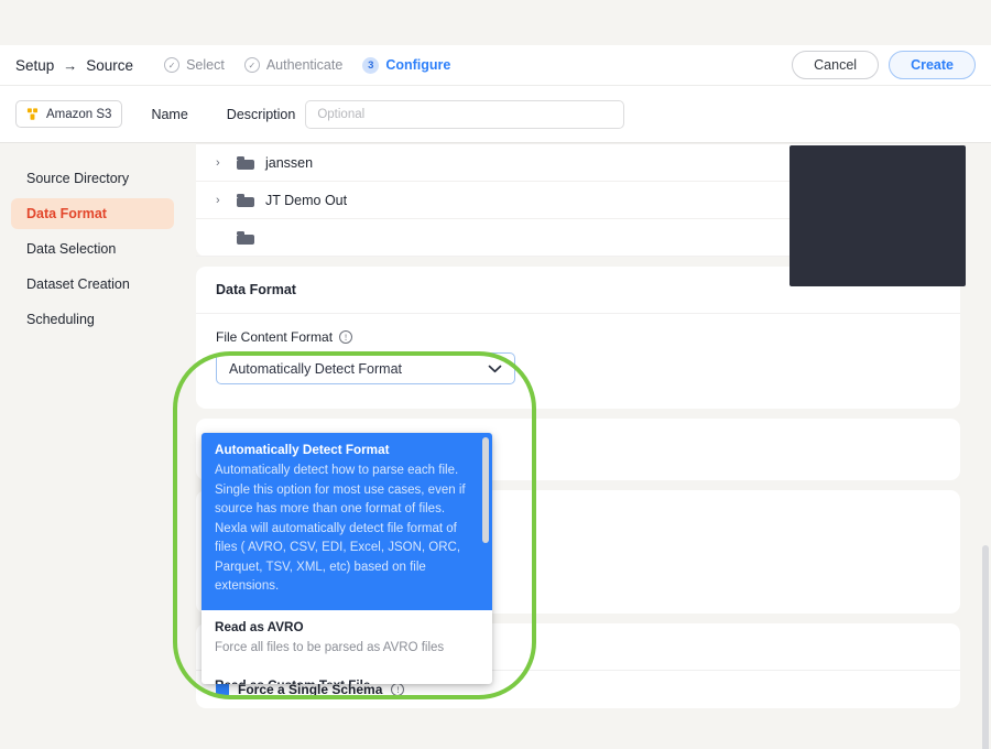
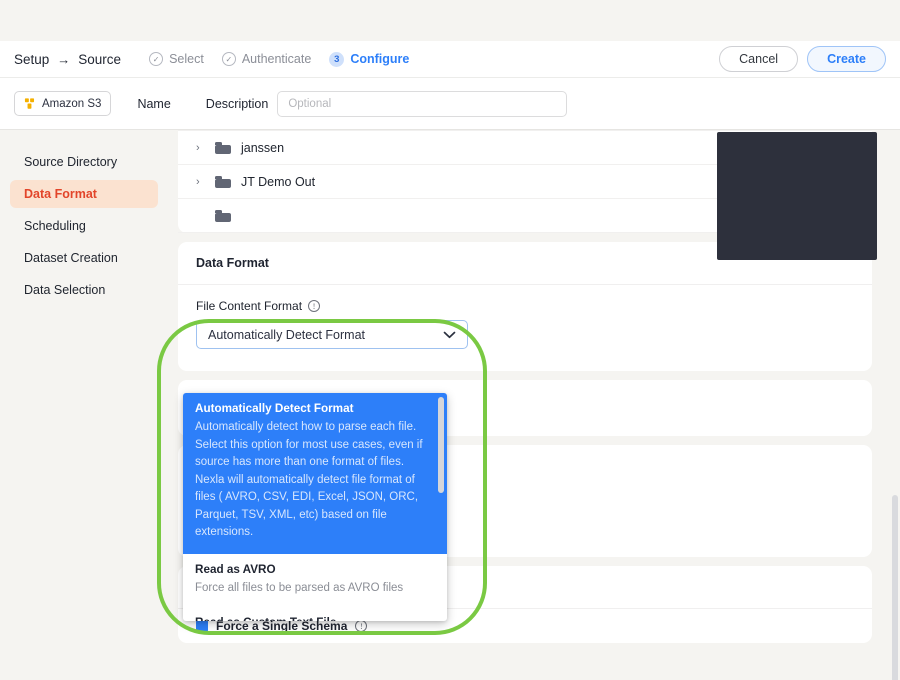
  Setup
  →
  Source
  ✓
  Select
  ✓
  Authenticate
  3
  Configure
  Cancel
  Create
  Amazon S3
  Name
  Description
  Optional
  Source Directory
  Data Format
- Data Selection
+ Scheduling
  Dataset Creation
- Scheduling
+ Data Selection
  ›
  janssen
  ›
  JT Demo Out
  Data Format
  File Content Format
  !
  Automatically Detect Format
  Force a Single Schema
  !
  Automatically Detect Format
- Automatically detect how to parse each file. Single this option for most use cases, even if source has more than one format of files. Nexla will automatically detect file format of files ( AVRO, CSV, EDI, Excel, JSON, ORC, Parquet, TSV, XML, etc) based on file extensions.
+ Automatically detect how to parse each file. Select this option for most use cases, even if source has more than one format of files. Nexla will automatically detect file format of files ( AVRO, CSV, EDI, Excel, JSON, ORC, Parquet, TSV, XML, etc) based on file extensions.
  Read as AVRO
  Force all files to be parsed as AVRO files
